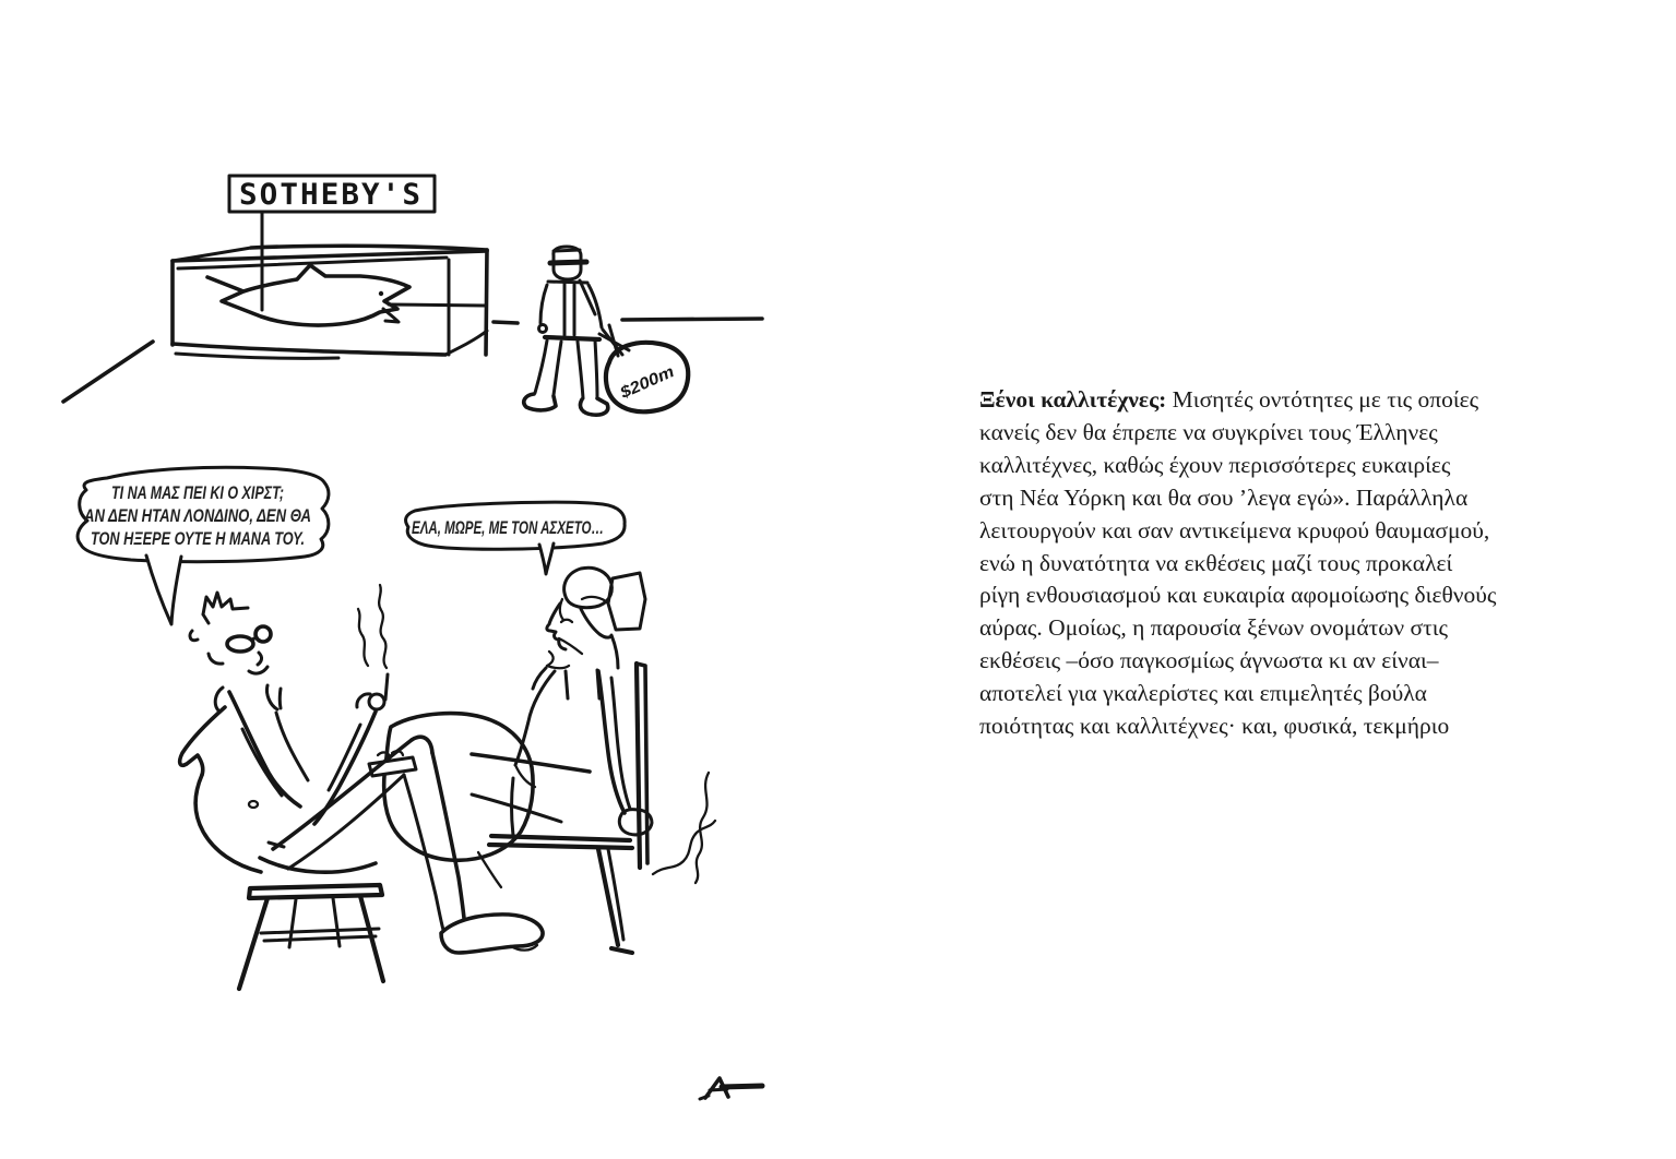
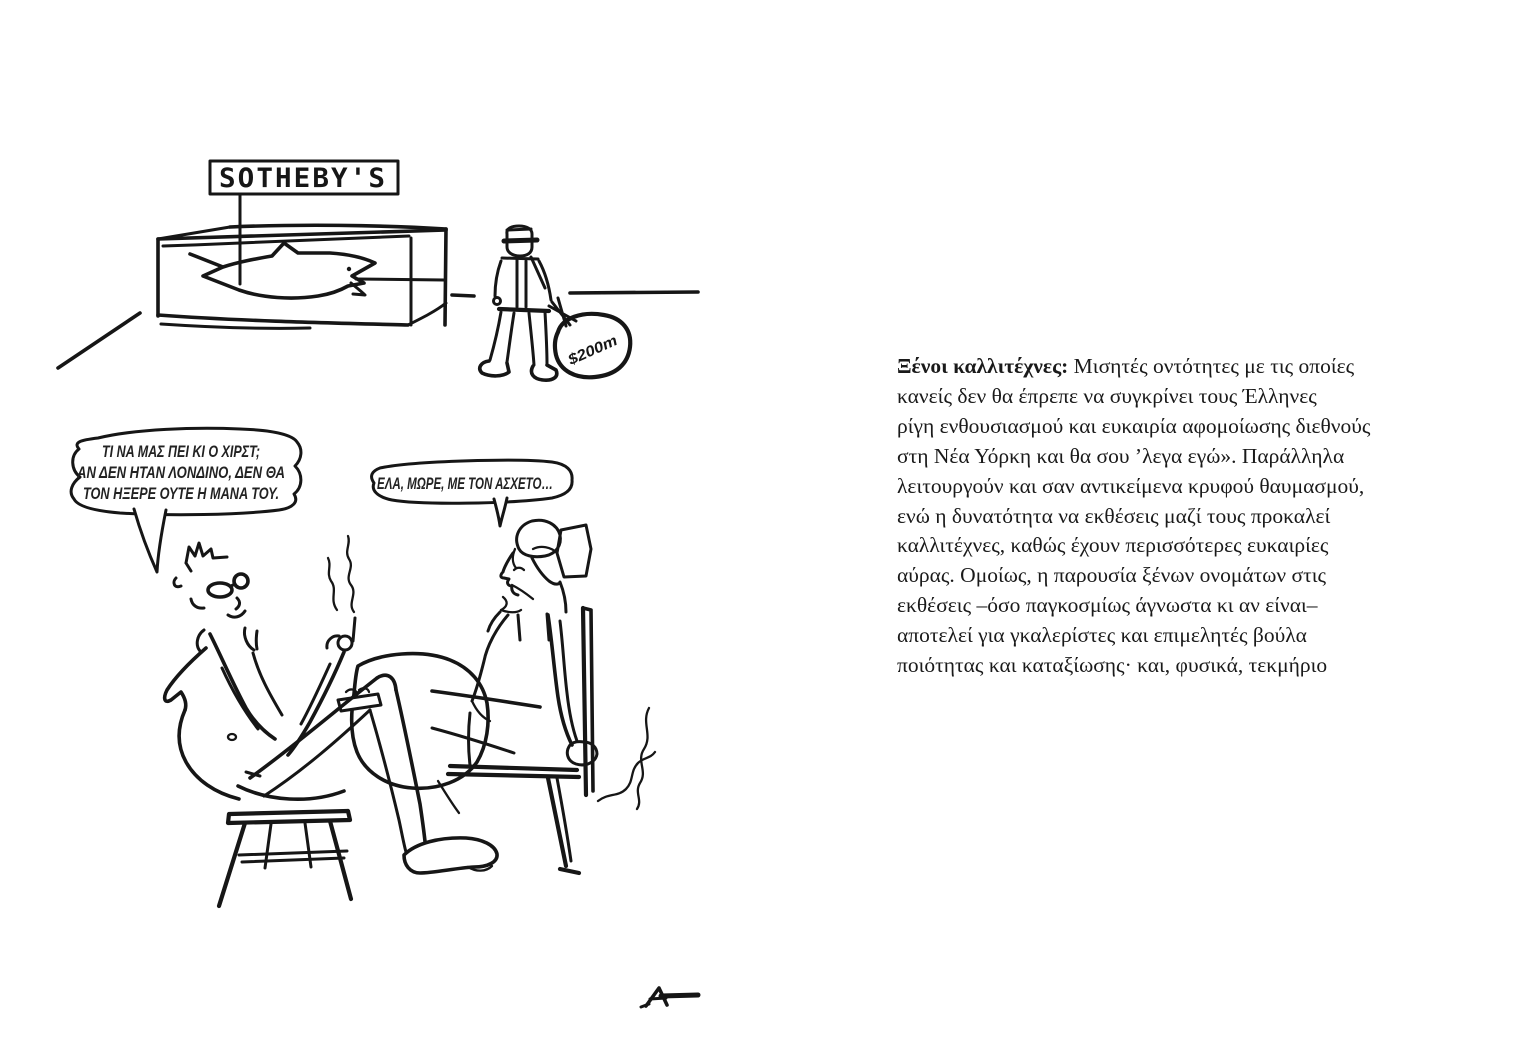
  SOTHEBY'S
  ΤΙ ΝΑ ΜΑΣ ΠΕΙ ΚΙ Ο ΧΙΡΣΤ;
  ΑΝ ΔΕΝ ΗΤΑΝ ΛΟΝΔΙΝΟ, ΔΕΝ ΘΑ
  ΤΟΝ ΗΞΕΡΕ ΟΥΤΕ Η ΜΑΝΑ ΤΟΥ.
  ΕΛΑ, ΜΩΡΕ, ΜΕ ΤΟΝ ΑΣΧΕΤΟ…
  Ξένοι καλλιτέχνες: Μισητές οντότητες με τις οποίες
  κανείς δεν θα έπρεπε να συγκρίνει τους Έλληνες
- καλλιτέχνες, καθώς έχουν περισσότερες ευκαιρίες
+ ρίγη ενθουσιασμού και ευκαιρία αφομοίωσης διεθνούς
  στη Νέα Υόρκη και θα σου ’λεγα εγώ». Παράλληλα
  λειτουργούν και σαν αντικείμενα κρυφού θαυμασμού,
  ενώ η δυνατότητα να εκθέσεις μαζί τους προκαλεί
- ρίγη ενθουσιασμού και ευκαιρία αφομοίωσης διεθνούς
+ καλλιτέχνες, καθώς έχουν περισσότερες ευκαιρίες
  αύρας. Ομοίως, η παρουσία ξένων ονομάτων στις
  εκθέσεις –όσο παγκοσμίως άγνωστα κι αν είναι–
  αποτελεί για γκαλερίστες και επιμελητές βούλα
- ποιότητας και καλλιτέχνες· και, φυσικά, τεκμήριο
+ ποιότητας και καταξίωσης· και, φυσικά, τεκμήριο
